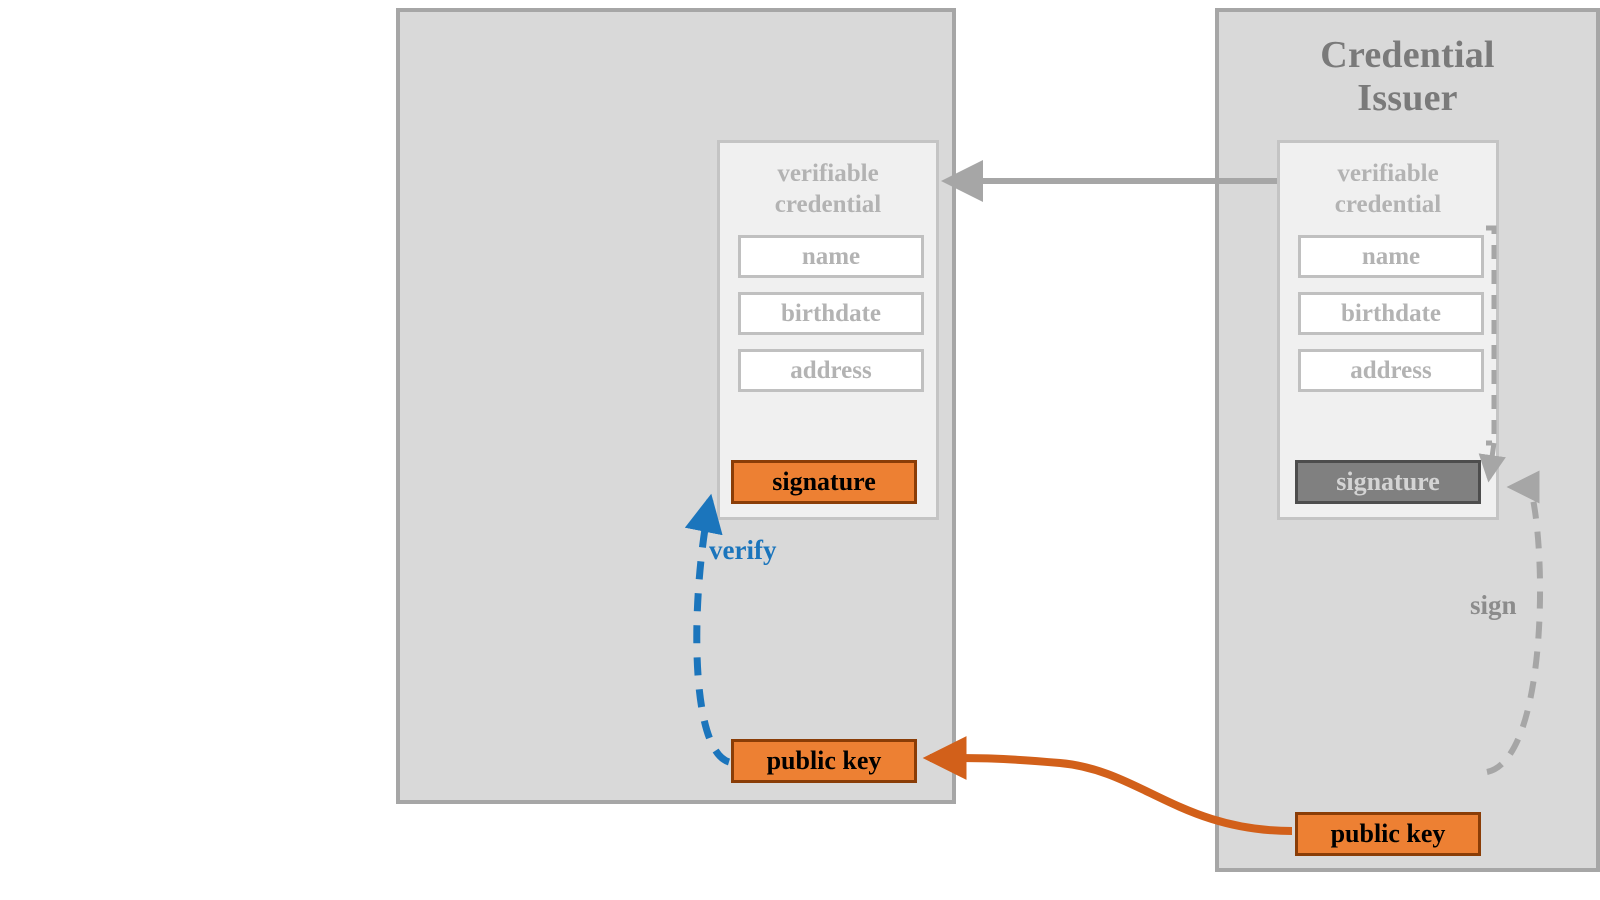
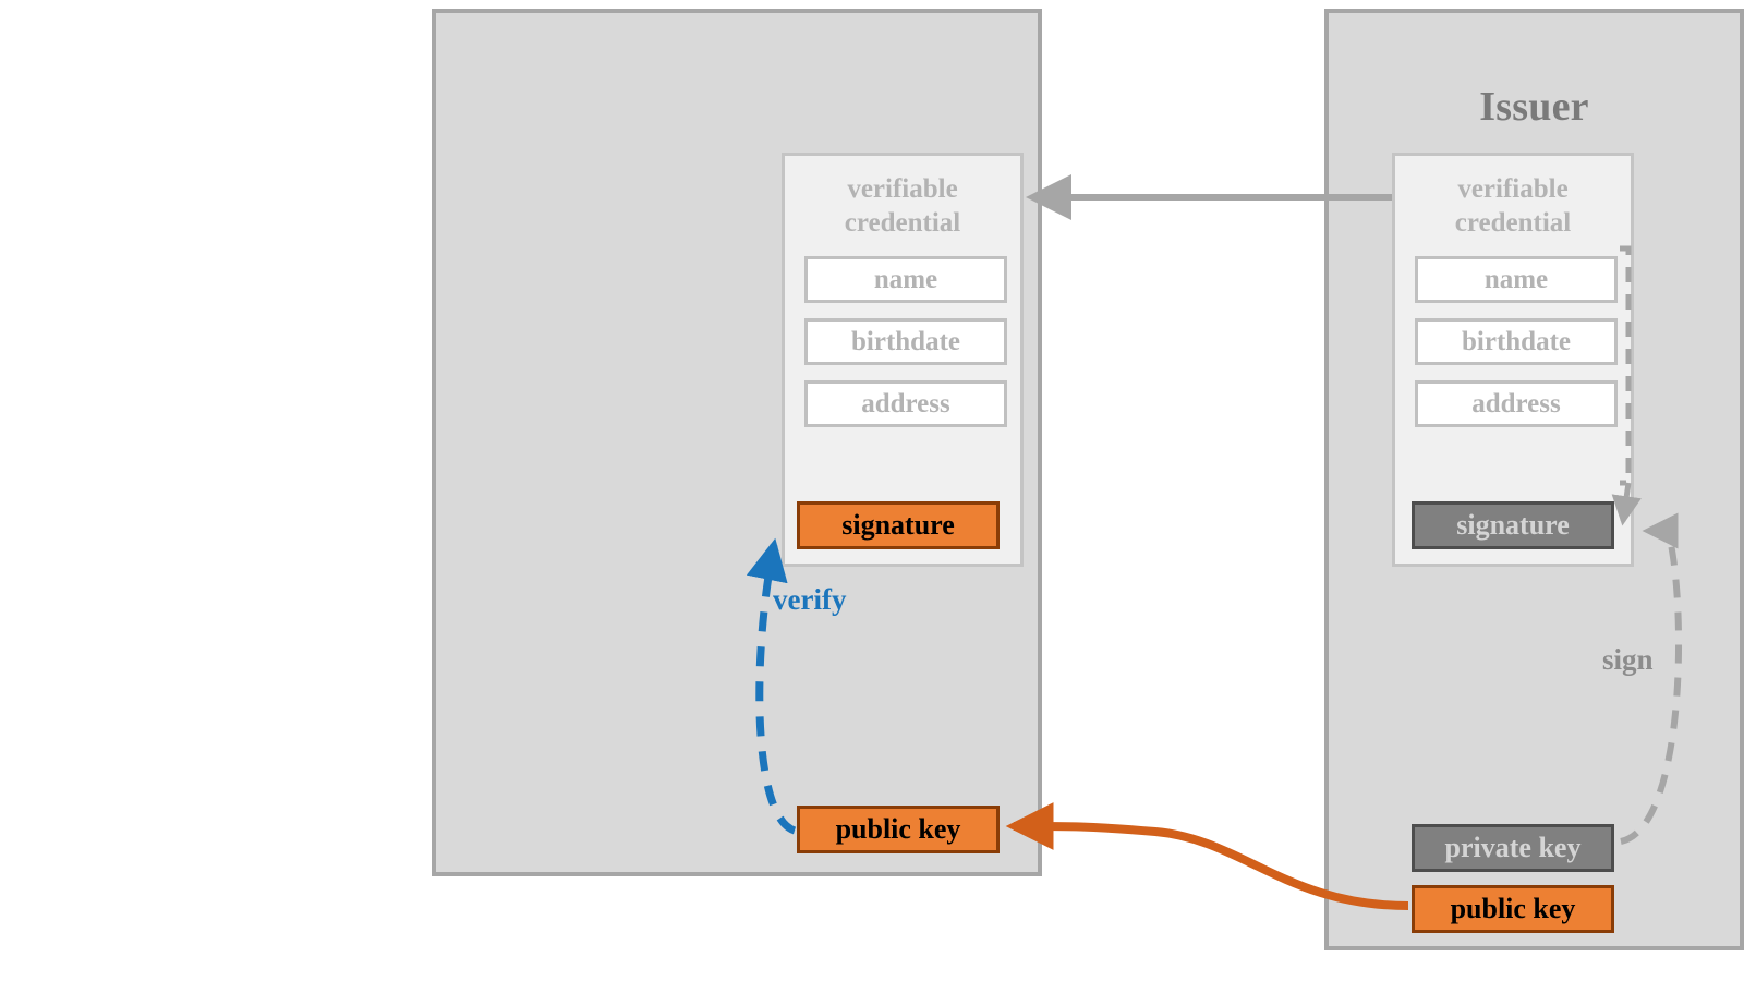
  verifiable
  credential
  name
  birthdate
  address
  signature
  public key
  verify
- Credential
  Issuer
  verifiable
  credential
  name
  birthdate
  address
  signature
+ private key
  public key
  sign
